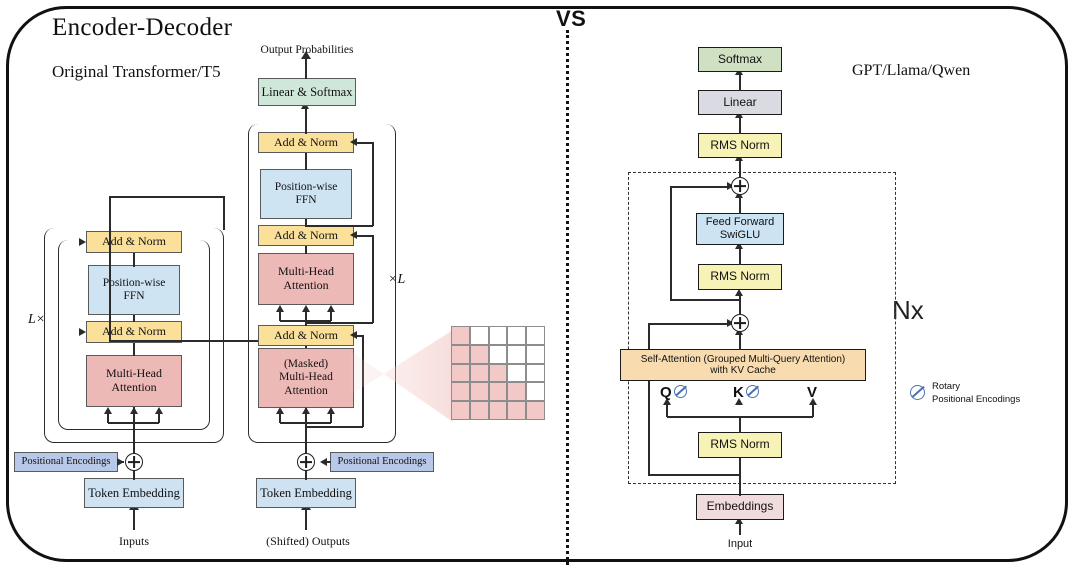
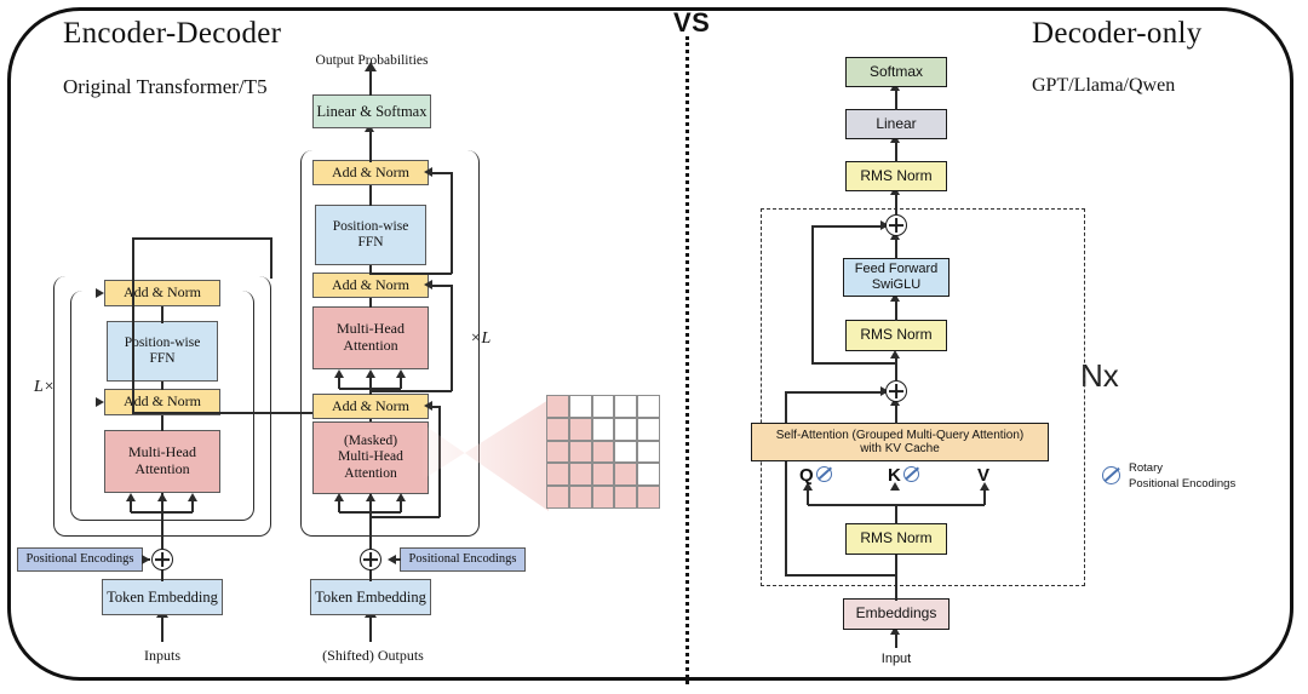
  Encoder-Decoder
  Original Transformer/T5
+ Decoder-only
  GPT/Llama/Qwen
  VS
  Nx
  L×
  ×L
  Inputs
  Token Embedding
  Positional Encodings
  Multi-Head
  Attention
  Add & Norm
  Position-wise
  FFN
  Add & Norm
  (Shifted) Outputs
  Token Embedding
  Positional Encodings
  (Masked)
  Multi-Head
  Attention
  Add & Norm
  Multi-Head
  Attention
  Add & Norm
  Position-wise
  FFN
  Add & Norm
  Linear & Softmax
  Output Probabilities
  Input
  Embeddings
  RMS Norm
  Q
  K
  V
  Self-Attention (Grouped Multi-Query Attention)
  with KV Cache
  RMS Norm
  Feed Forward
  SwiGLU
  RMS Norm
  Linear
  Softmax
  Rotary
  Positional Encodings
